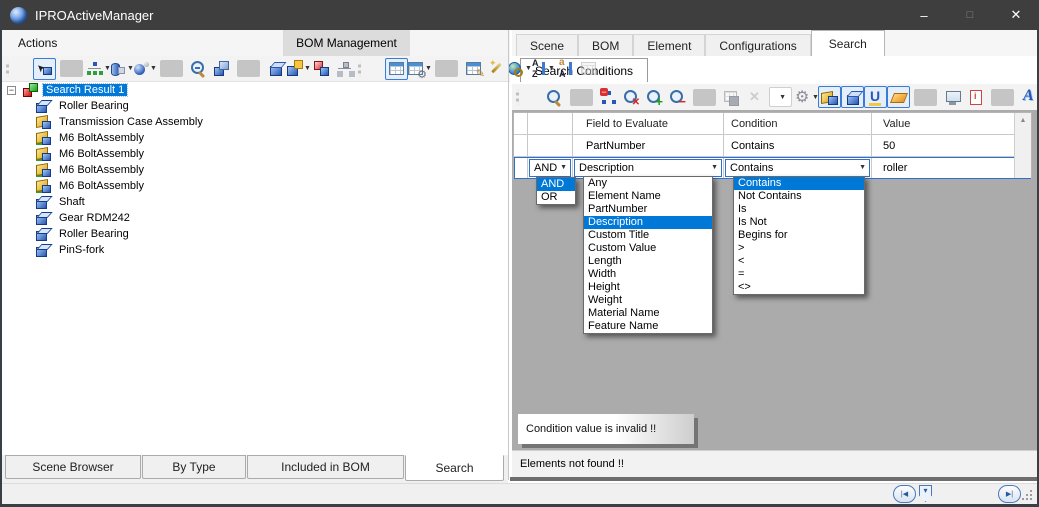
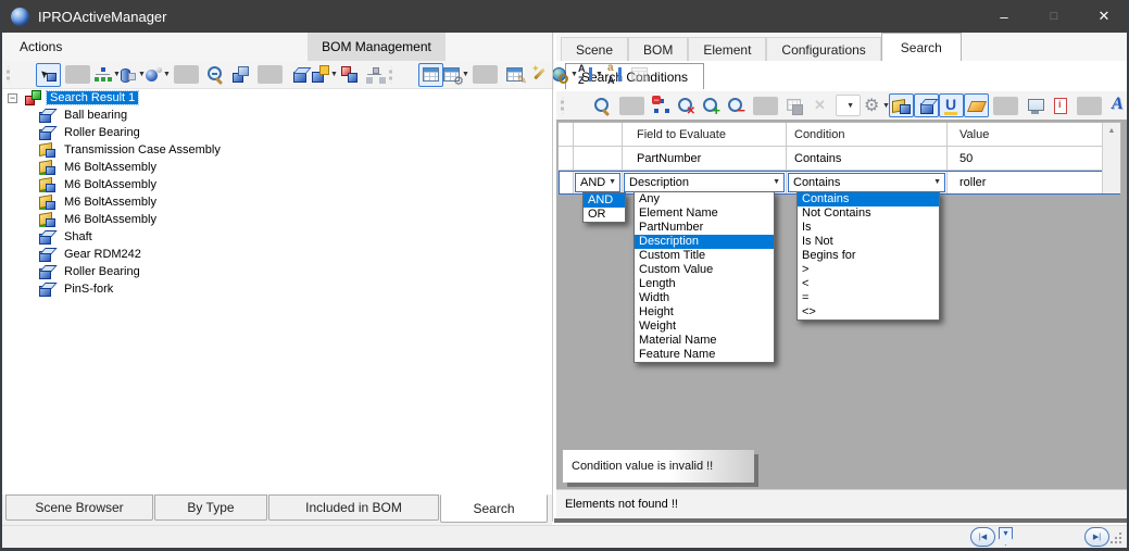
  IPROActiveManager
  –
  □
  ✕
  Actions
  BOM Management
  Scene
  BOM
  Element
  Configurations
  Search
  Search Result 1
+ Ball bearing
  Roller Bearing
  Transmission Case Assembly
  M6 BoltAssembly
  M6 BoltAssembly
  M6 BoltAssembly
  M6 BoltAssembly
  Shaft
  Gear RDM242
  Roller Bearing
  PinS-fork
  Field to Evaluate
  Condition
  Value
  PartNumber
  Contains
  50
  AND
  Description
  Contains
  roller
  AND
  OR
  Any
  Element Name
  PartNumber
  Description
  Custom Title
  Custom Value
  Length
  Width
  Height
  Weight
  Material Name
  Feature Name
  Contains
  Not Contains
  Is
  Is Not
  Begins for
  >
  <
  =
  <>
  Condition value is invalid !!
  Elements not found !!
  Scene Browser
  By Type
  Included in BOM
  Search
  ▾
